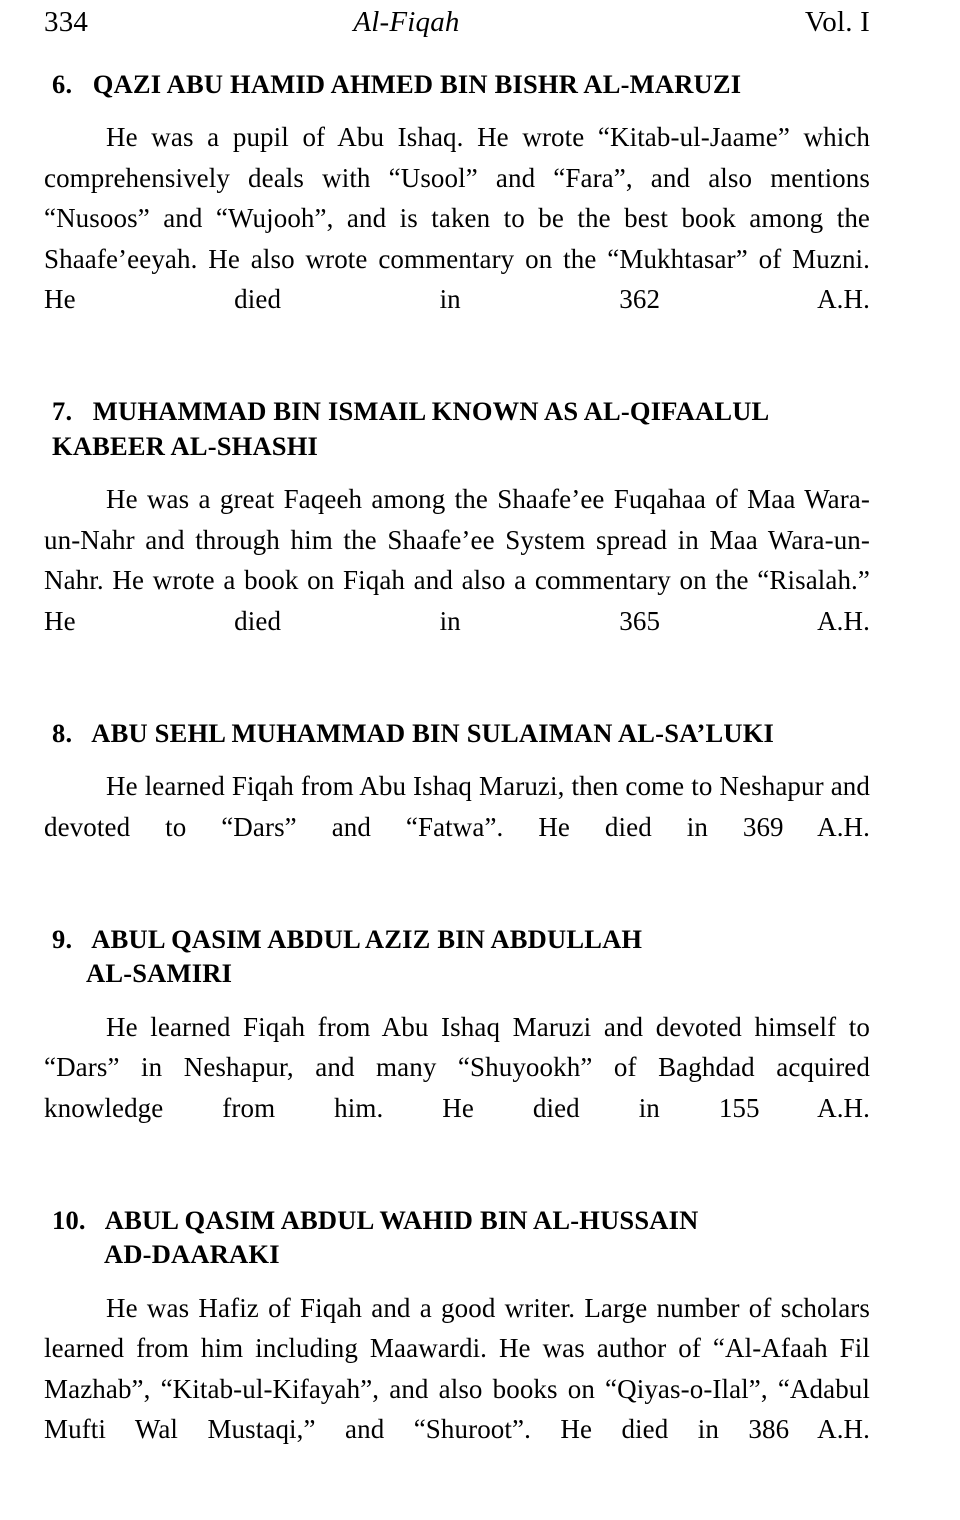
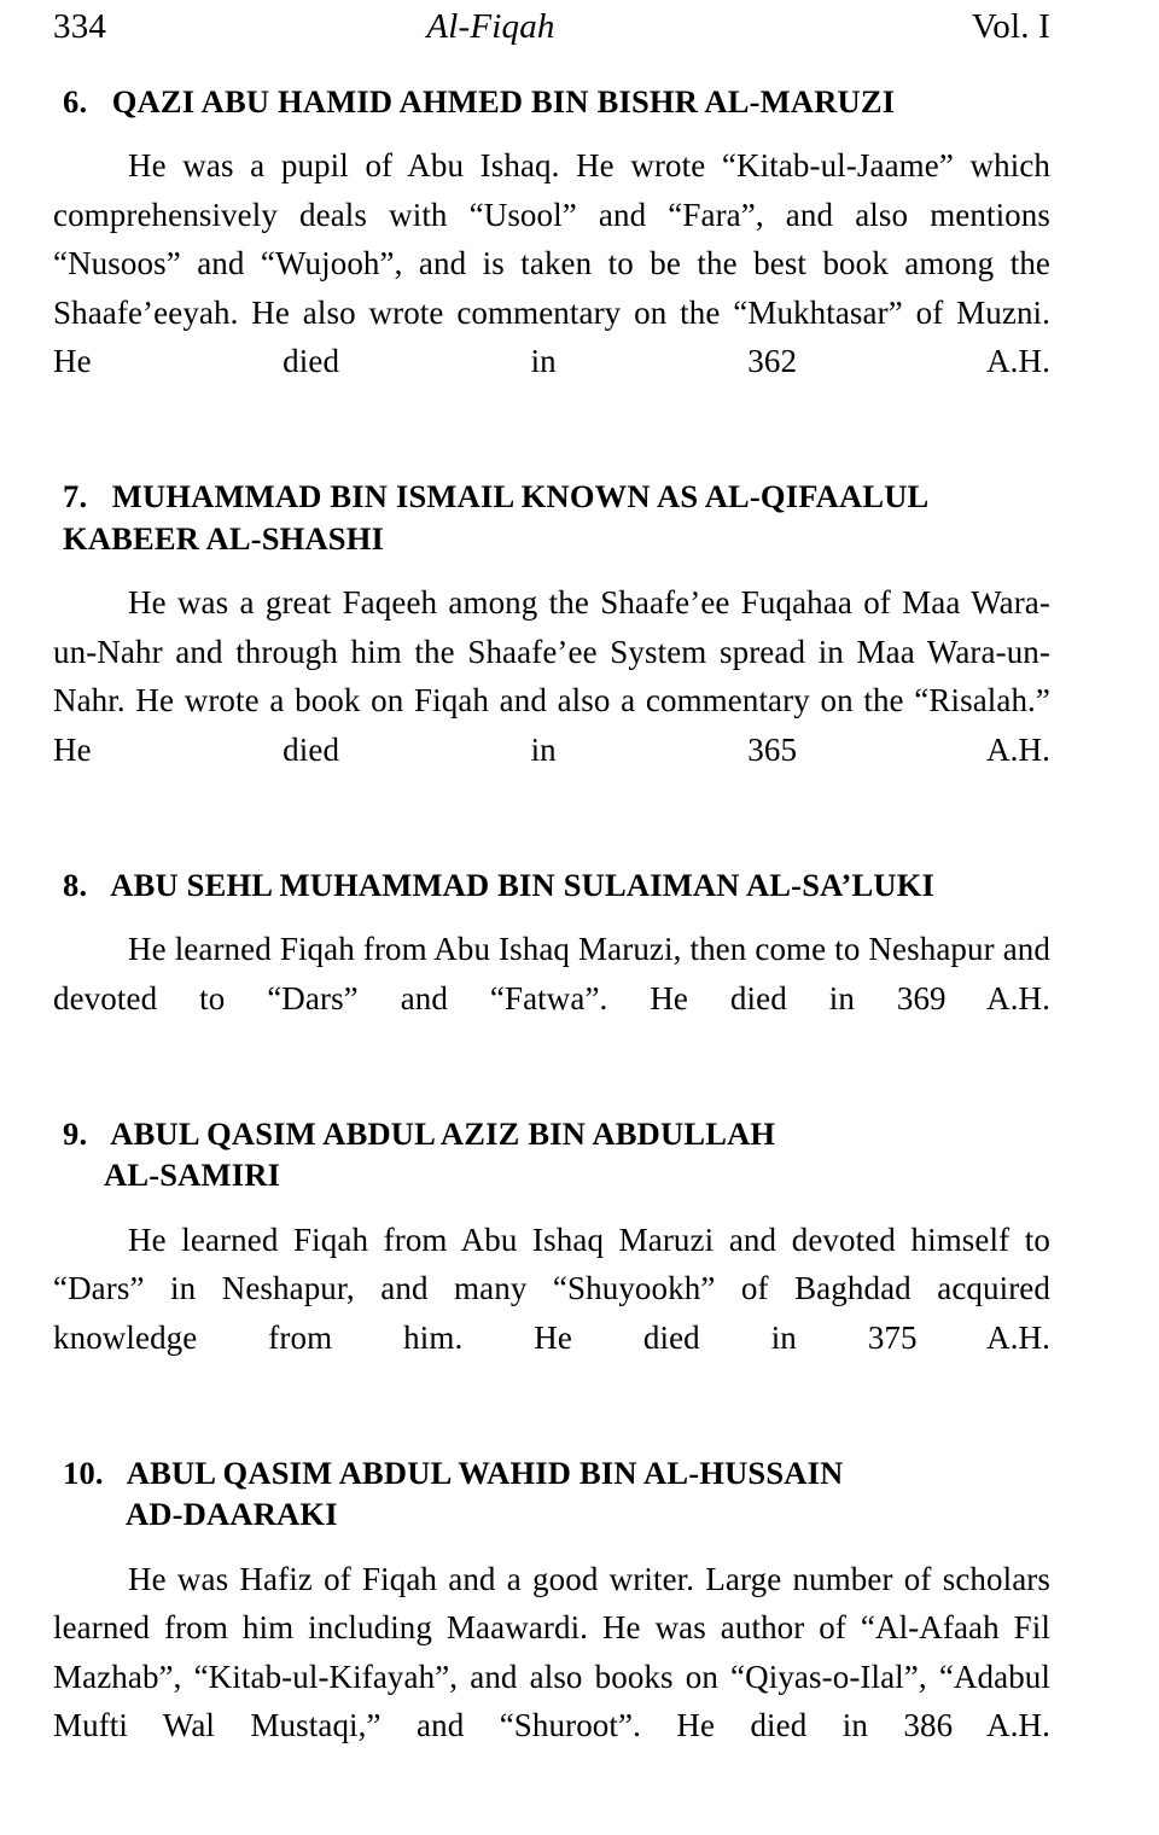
  334
  Al-Fiqah
  Vol. I
  6. QAZI ABU HAMID AHMED BIN BISHR AL-MARUZI
  He was a pupil of Abu Ishaq. He wrote “Kitab-ul-Jaame” which comprehensively deals with “Usool” and “Fara”, and also mentions “Nusoos” and “Wujooh”, and is taken to be the best book among the Shaafe’eeyah. He also wrote commentary on the “Mukhtasar” of Muzni. He died in 362 A.H.
  7. MUHAMMAD BIN ISMAIL KNOWN AS AL-QIFAALUL
  KABEER AL-SHASHI
  He was a great Faqeeh among the Shaafe’ee Fuqahaa of Maa Wara-un-Nahr and through him the Shaafe’ee System spread in Maa Wara-un-Nahr. He wrote a book on Fiqah and also a commentary on the “Risalah.” He died in 365 A.H.
  8. ABU SEHL MUHAMMAD BIN SULAIMAN AL-SA’LUKI
  He learned Fiqah from Abu Ishaq Maruzi, then come to Neshapur and devoted to “Dars” and “Fatwa”. He died in 369 A.H.
  9. ABUL QASIM ABDUL AZIZ BIN ABDULLAH
  AL-SAMIRI
- He learned Fiqah from Abu Ishaq Maruzi and devoted himself to “Dars” in Neshapur, and many “Shuyookh” of Baghdad acquired knowledge from him. He died in 155 A.H.
+ He learned Fiqah from Abu Ishaq Maruzi and devoted himself to “Dars” in Neshapur, and many “Shuyookh” of Baghdad acquired knowledge from him. He died in 375 A.H.
  10. ABUL QASIM ABDUL WAHID BIN AL-HUSSAIN
  AD-DAARAKI
  He was Hafiz of Fiqah and a good writer. Large number of scholars learned from him including Maawardi. He was author of “Al-Afaah Fil Mazhab”, “Kitab-ul-Kifayah”, and also books on “Qiyas-o-Ilal”, “Adabul Mufti Wal Mustaqi,” and “Shuroot”. He died in 386 A.H.
